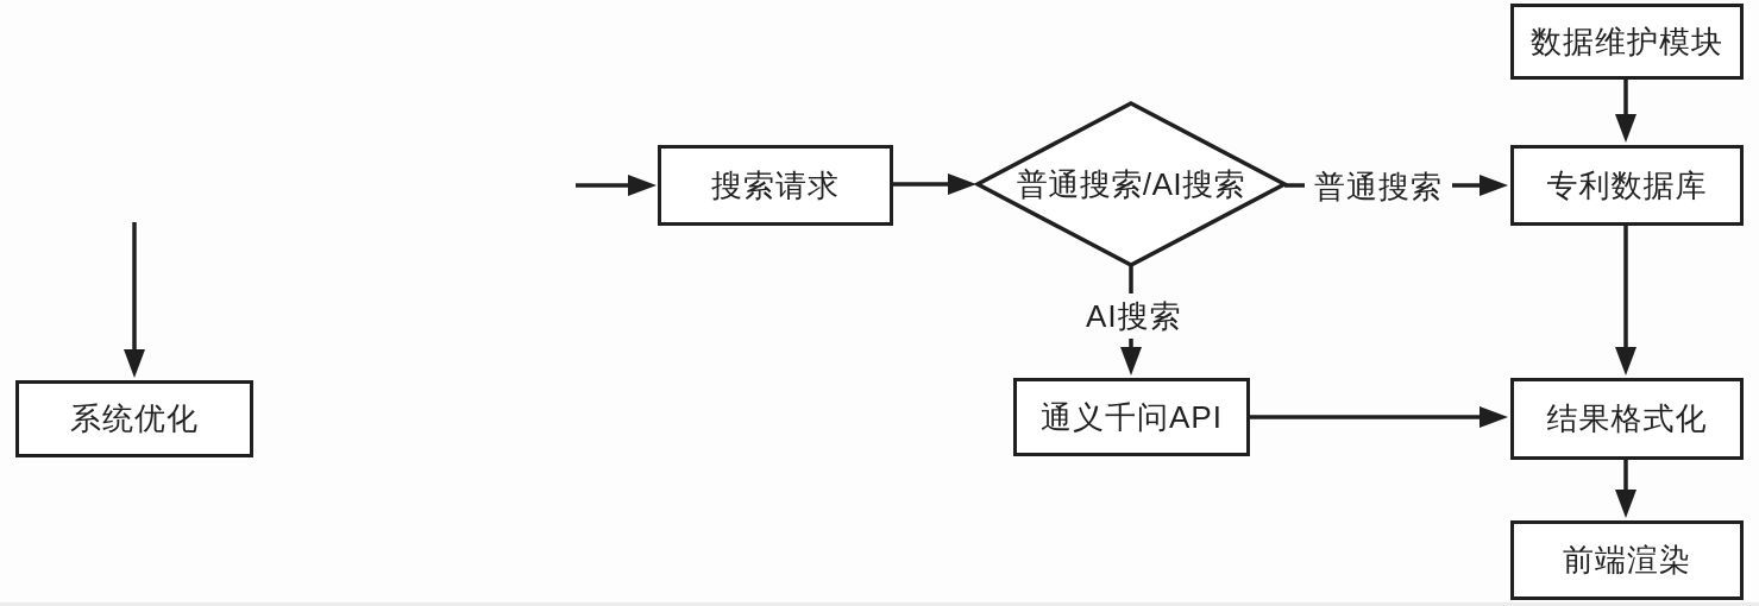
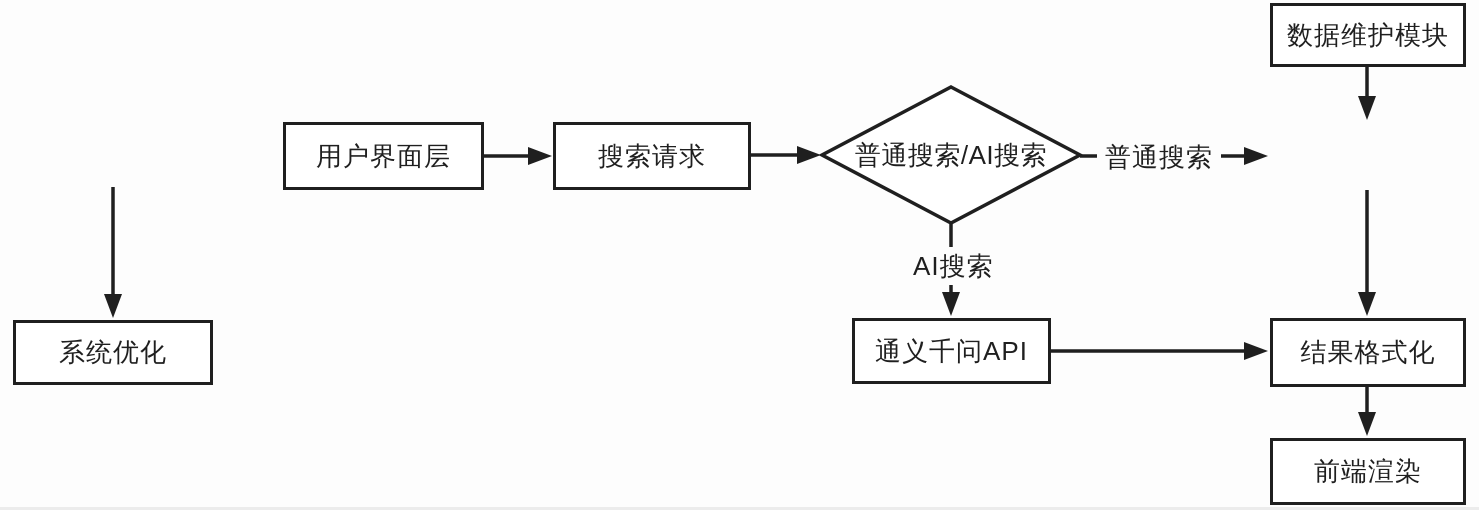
  系统优化
+ 用户界面层
  搜索请求
  数据维护模块
- 专利数据库
  通义千问API
  结果格式化
  前端渲染
  普通搜索/AI搜索
  普通搜索
  AI搜索
